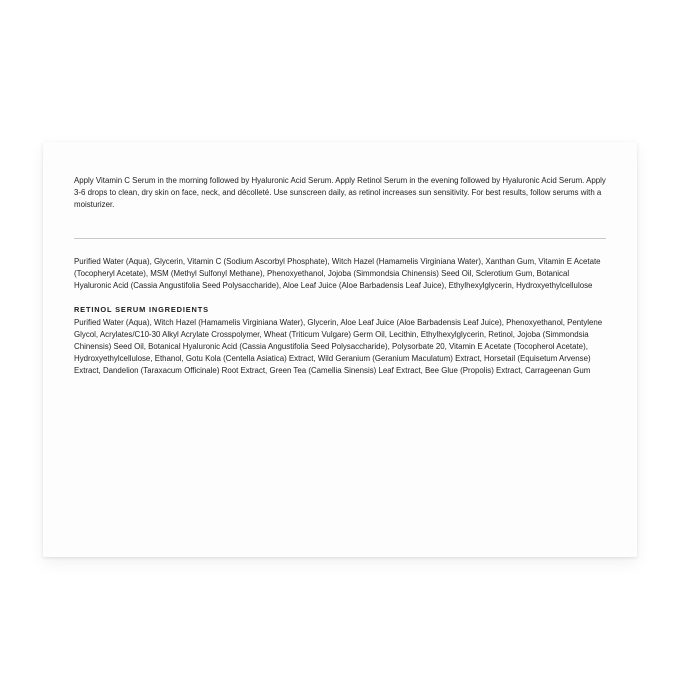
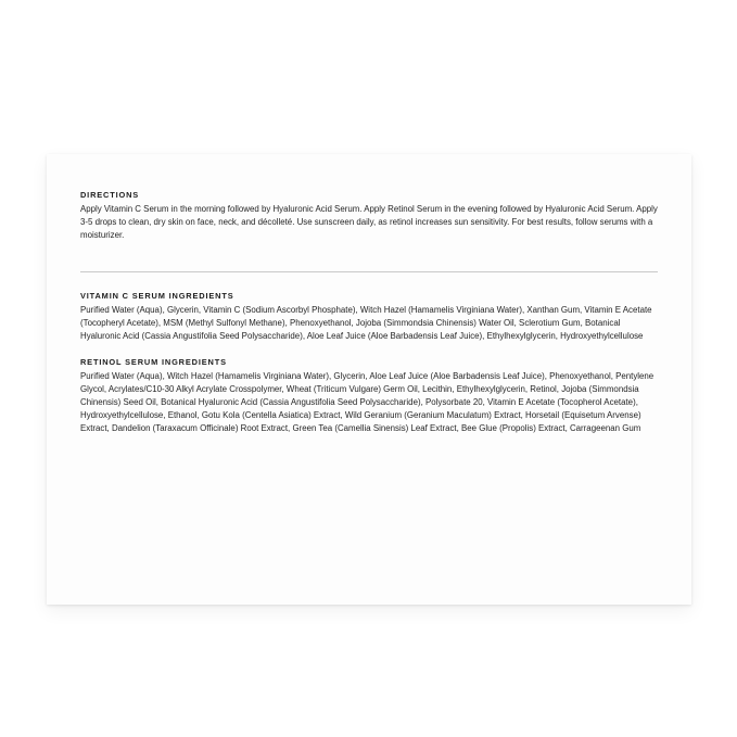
+ DIRECTIONS
- Apply Vitamin C Serum in the morning followed by Hyaluronic Acid Serum. Apply Retinol Serum in the evening followed by Hyaluronic Acid Serum. Apply 3-6 drops to clean, dry skin on face, neck, and décolleté. Use sunscreen daily, as retinol increases sun sensitivity. For best results, follow serums with a moisturizer.
+ Apply Vitamin C Serum in the morning followed by Hyaluronic Acid Serum. Apply Retinol Serum in the evening followed by Hyaluronic Acid Serum. Apply 3-5 drops to clean, dry skin on face, neck, and décolleté. Use sunscreen daily, as retinol increases sun sensitivity. For best results, follow serums with a moisturizer.
+ VITAMIN C SERUM INGREDIENTS
- Purified Water (Aqua), Glycerin, Vitamin C (Sodium Ascorbyl Phosphate), Witch Hazel (Hamamelis Virginiana Water), Xanthan Gum, Vitamin E Acetate (Tocopheryl Acetate), MSM (Methyl Sulfonyl Methane), Phenoxyethanol, Jojoba (Simmondsia Chinensis) Seed Oil, Sclerotium Gum, Botanical Hyaluronic Acid (Cassia Angustifolia Seed Polysaccharide), Aloe Leaf Juice (Aloe Barbadensis Leaf Juice), Ethylhexylglycerin, Hydroxyethylcellulose
+ Purified Water (Aqua), Glycerin, Vitamin C (Sodium Ascorbyl Phosphate), Witch Hazel (Hamamelis Virginiana Water), Xanthan Gum, Vitamin E Acetate (Tocopheryl Acetate), MSM (Methyl Sulfonyl Methane), Phenoxyethanol, Jojoba (Simmondsia Chinensis) Water Oil, Sclerotium Gum, Botanical Hyaluronic Acid (Cassia Angustifolia Seed Polysaccharide), Aloe Leaf Juice (Aloe Barbadensis Leaf Juice), Ethylhexylglycerin, Hydroxyethylcellulose
  RETINOL SERUM INGREDIENTS
  Purified Water (Aqua), Witch Hazel (Hamamelis Virginiana Water), Glycerin, Aloe Leaf Juice (Aloe Barbadensis Leaf Juice), Phenoxyethanol, Pentylene Glycol, Acrylates/C10-30 Alkyl Acrylate Crosspolymer, Wheat (Triticum Vulgare) Germ Oil, Lecithin, Ethylhexylglycerin, Retinol, Jojoba (Simmondsia Chinensis) Seed Oil, Botanical Hyaluronic Acid (Cassia Angustifolia Seed Polysaccharide), Polysorbate 20, Vitamin E Acetate (Tocopherol Acetate), Hydroxyethylcellulose, Ethanol, Gotu Kola (Centella Asiatica) Extract, Wild Geranium (Geranium Maculatum) Extract, Horsetail (Equisetum Arvense) Extract, Dandelion (Taraxacum Officinale) Root Extract, Green Tea (Camellia Sinensis) Leaf Extract, Bee Glue (Propolis) Extract, Carrageenan Gum
